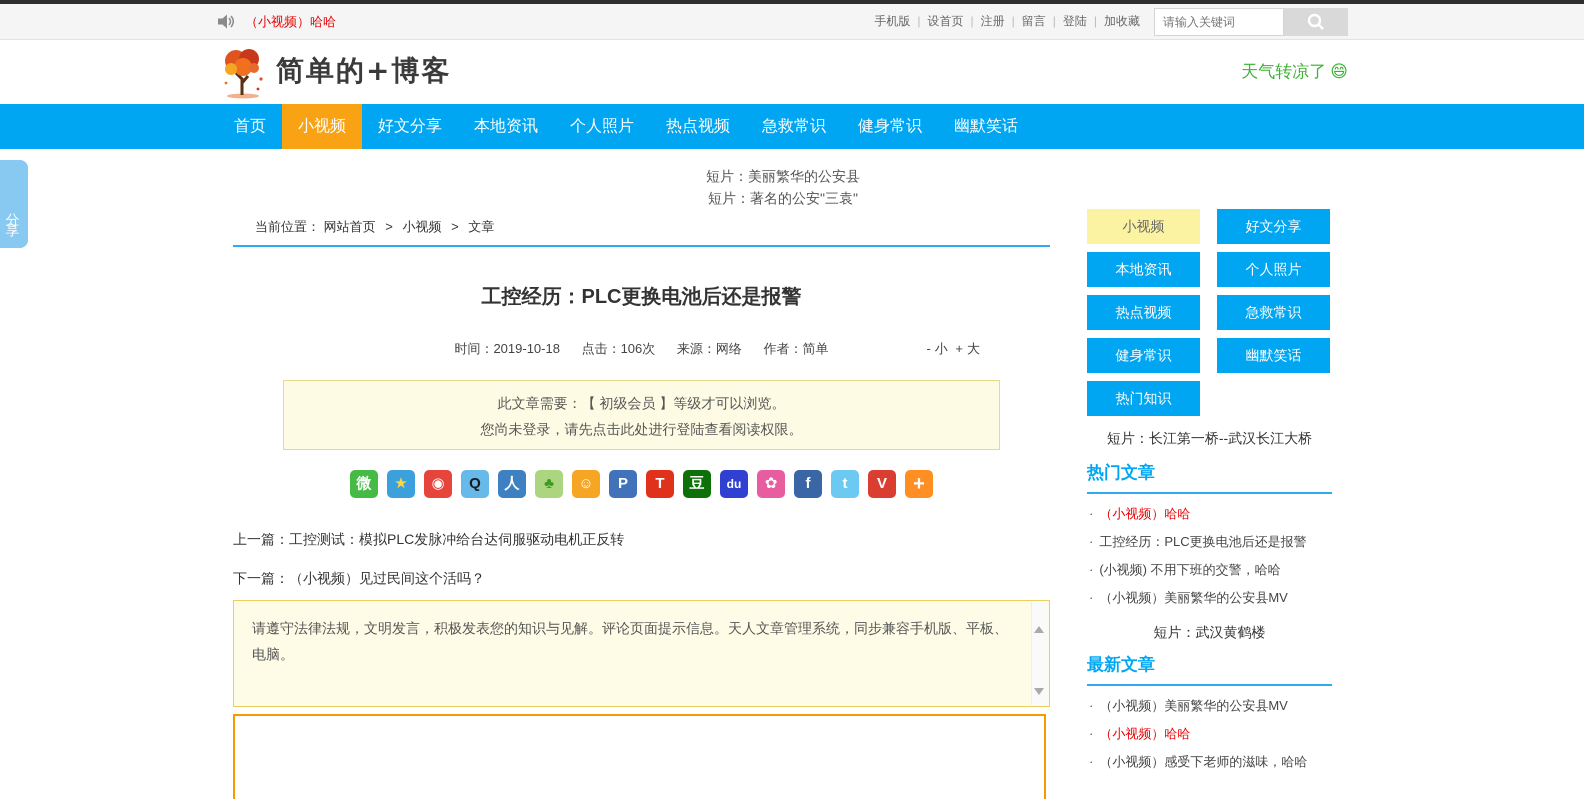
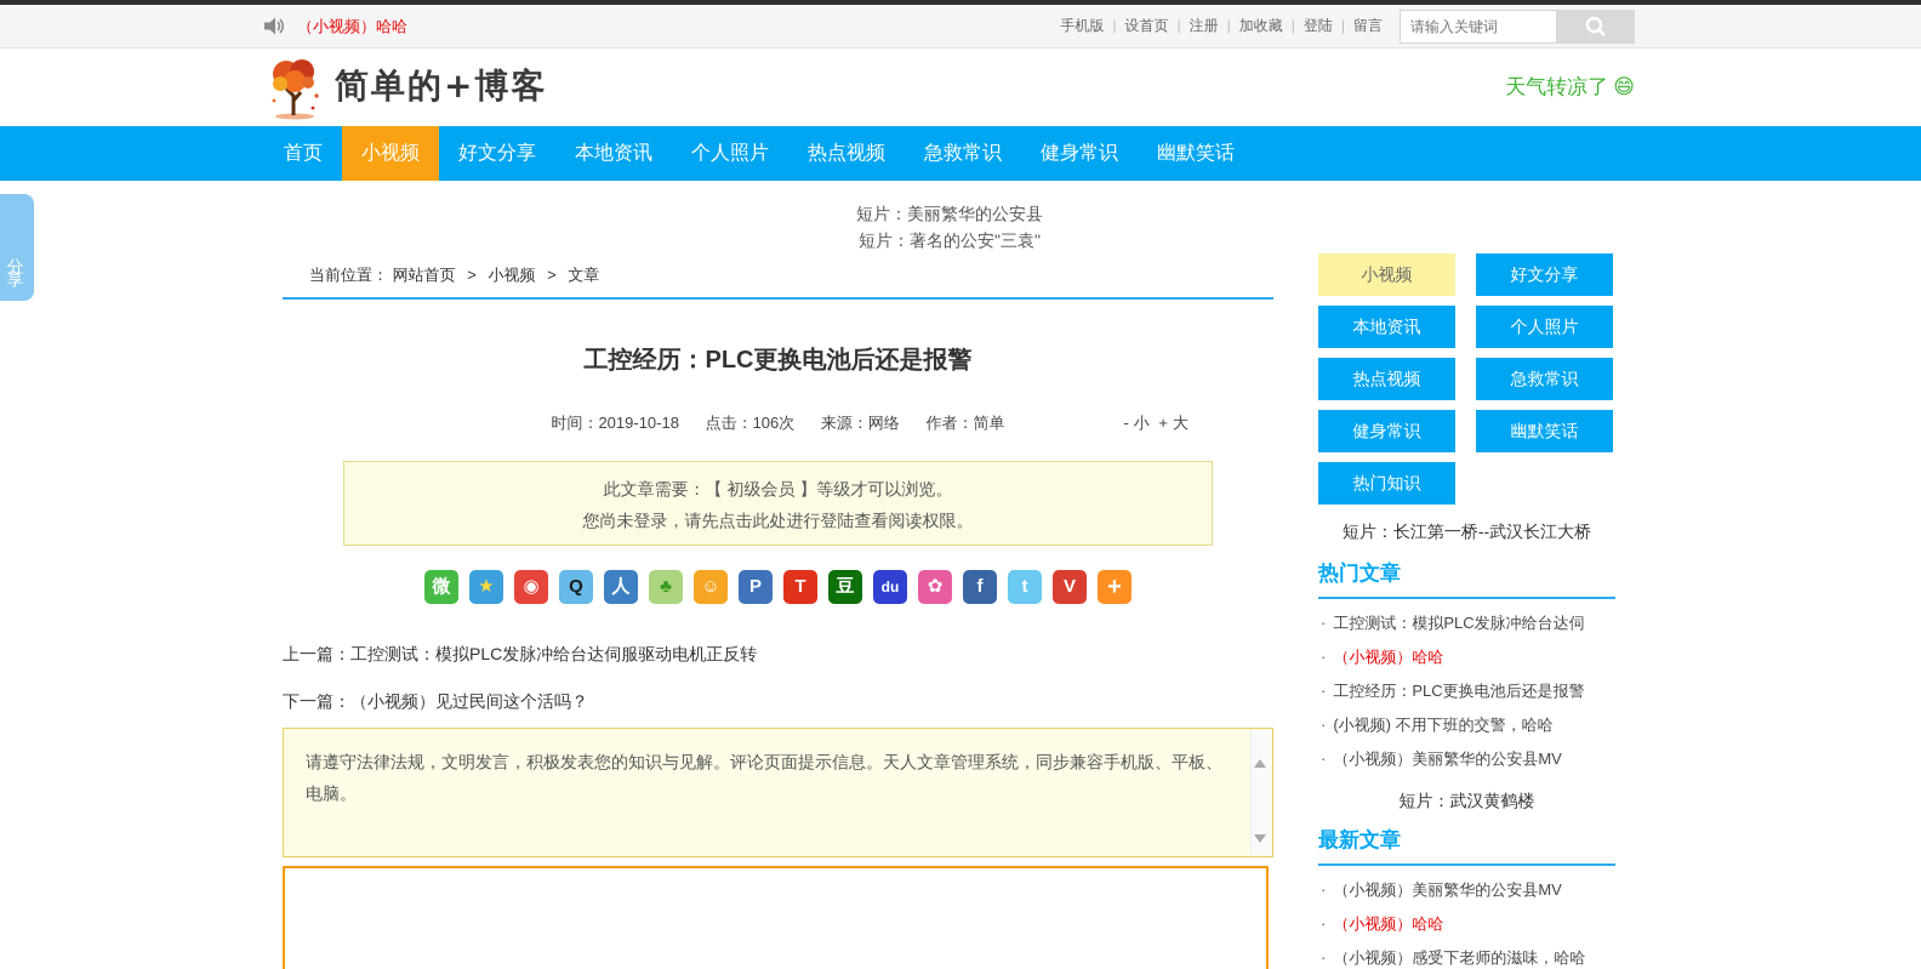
  （小视频）哈哈
  手机版
  设首页
  注册
- 留言
+ 加收藏
  登陆
- 加收藏
+ 留言
  请输入关键词
  简单的+博客
  天气转凉了
  😄
  首页
  小视频
  好文分享
  本地资讯
  个人照片
  热点视频
  急救常识
  健身常识
  幽默笑话
  短片：美丽繁华的公安县
  短片：著名的公安"三袁"
  当前位置： 网站首页 > 小视频 > 文章
  工控经历：PLC更换电池后还是报警
  时间：2019-10-18 点击：106次 来源：网络 作者：简单
  - 小 + 大
  此文章需要：【 初级会员 】等级才可以浏览。
  您尚未登录，请先点击此处进行登陆查看阅读权限。
  微
  ★
  ◉
  Q
  人
  ♣
  ☺
  P
  T
  豆
  du
  ✿
  f
  t
  V
  +
  上一篇：工控测试：模拟PLC发脉冲给台达伺服驱动电机正反转
  下一篇：（小视频）见过民间这个活吗？
  请遵守法律法规，文明发言，积极发表您的知识与见解。评论页面提示信息。天人文章管理系统，同步兼容手机版、平板、电脑。
  小视频
  好文分享
  本地资讯
  个人照片
  热点视频
  急救常识
  健身常识
  幽默笑话
  热门知识
  短片：长江第一桥--武汉长江大桥
  热门文章
+ · 工控测试：模拟PLC发脉冲给台达伺
  · （小视频）哈哈
  · 工控经历：PLC更换电池后还是报警
  · (小视频) 不用下班的交警，哈哈
  · （小视频）美丽繁华的公安县MV
  短片：武汉黄鹤楼
  最新文章
  · （小视频）美丽繁华的公安县MV
  · （小视频）哈哈
  · （小视频）感受下老师的滋味，哈哈
